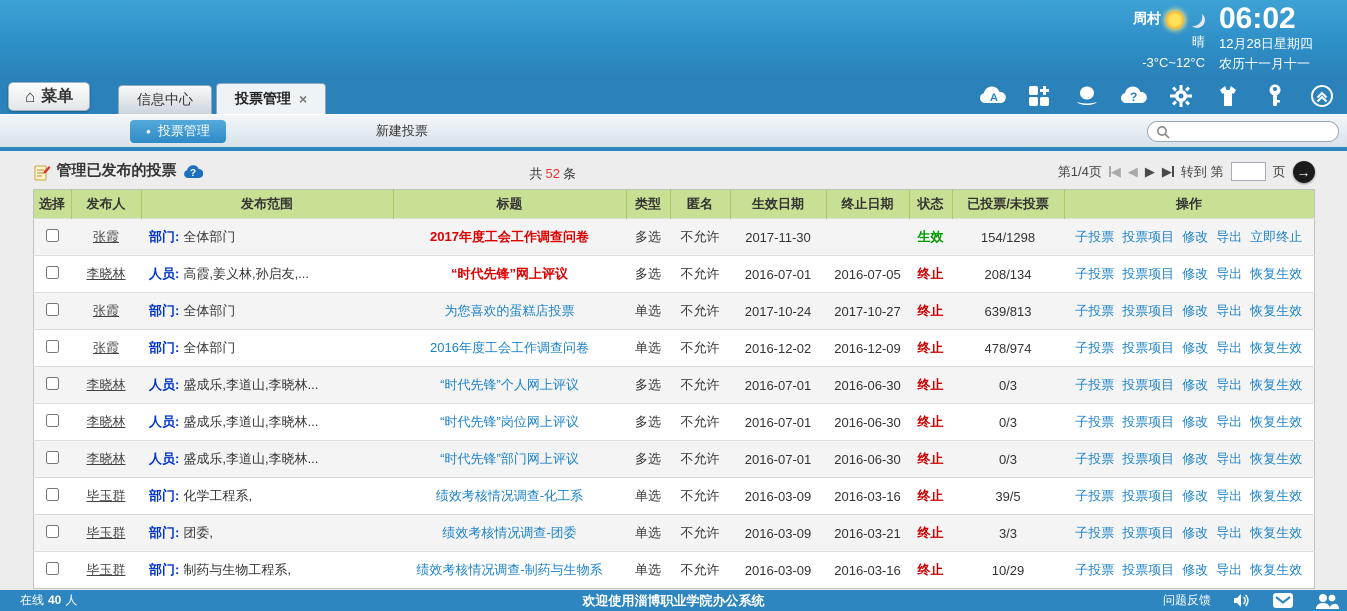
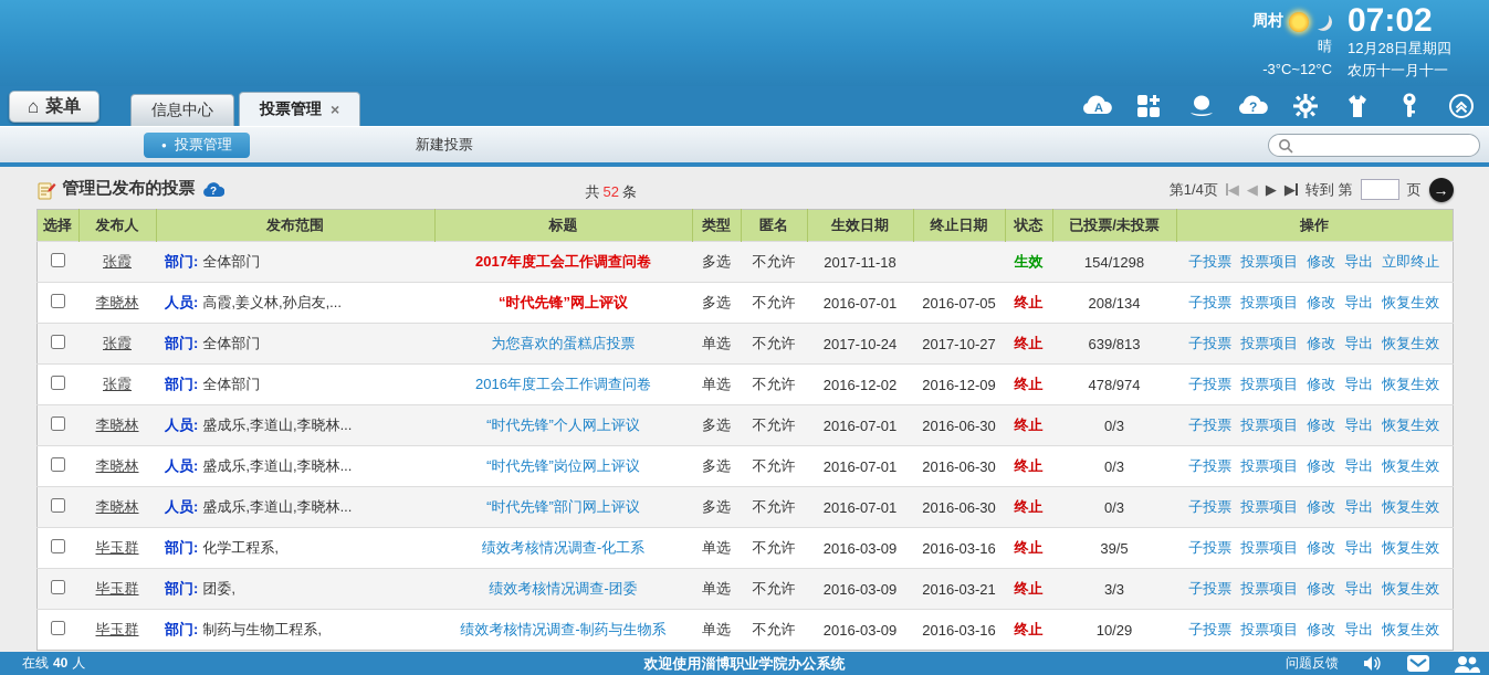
  周村
  晴
  -3°C~12°C
- 06:02
+ 07:02
  12月28日星期四
  农历十一月十一
  ⌂
  菜单
  信息中心
  投票管理
  ×
  A
  ?
  ●
  投票管理
  新建投票
  管理已发布的投票
  ?
  共 52 条
  第1/4页
  ◀
  ◀
  ▶
  ▶
  转到 第
  页
  →
  选择	发布人	发布范围	标题	类型	匿名	生效日期	终止日期	状态	已投票/未投票	操作
- 	张霞	部门: 全体部门	2017年度工会工作调查问卷	多选	不允许	2017-11-30		生效	154/1298	子投票 投票项目 修改 导出 立即终止
+ 	张霞	部门: 全体部门	2017年度工会工作调查问卷	多选	不允许	2017-11-18		生效	154/1298	子投票 投票项目 修改 导出 立即终止
  	李晓林	人员: 高霞,姜义林,孙启友,...	“时代先锋”网上评议	多选	不允许	2016-07-01	2016-07-05	终止	208/134	子投票 投票项目 修改 导出 恢复生效
  	张霞	部门: 全体部门	为您喜欢的蛋糕店投票	单选	不允许	2017-10-24	2017-10-27	终止	639/813	子投票 投票项目 修改 导出 恢复生效
  	张霞	部门: 全体部门	2016年度工会工作调查问卷	单选	不允许	2016-12-02	2016-12-09	终止	478/974	子投票 投票项目 修改 导出 恢复生效
  	李晓林	人员: 盛成乐,李道山,李晓林...	“时代先锋”个人网上评议	多选	不允许	2016-07-01	2016-06-30	终止	0/3	子投票 投票项目 修改 导出 恢复生效
  	李晓林	人员: 盛成乐,李道山,李晓林...	“时代先锋”岗位网上评议	多选	不允许	2016-07-01	2016-06-30	终止	0/3	子投票 投票项目 修改 导出 恢复生效
  	李晓林	人员: 盛成乐,李道山,李晓林...	“时代先锋”部门网上评议	多选	不允许	2016-07-01	2016-06-30	终止	0/3	子投票 投票项目 修改 导出 恢复生效
  	毕玉群	部门: 化学工程系,	绩效考核情况调查-化工系	单选	不允许	2016-03-09	2016-03-16	终止	39/5	子投票 投票项目 修改 导出 恢复生效
  	毕玉群	部门: 团委,	绩效考核情况调查-团委	单选	不允许	2016-03-09	2016-03-21	终止	3/3	子投票 投票项目 修改 导出 恢复生效
  	毕玉群	部门: 制药与生物工程系,	绩效考核情况调查-制药与生物系	单选	不允许	2016-03-09	2016-03-16	终止	10/29	子投票 投票项目 修改 导出 恢复生效
  欢迎使用淄博职业学院办公系统
  在线 40 人
  问题反馈
